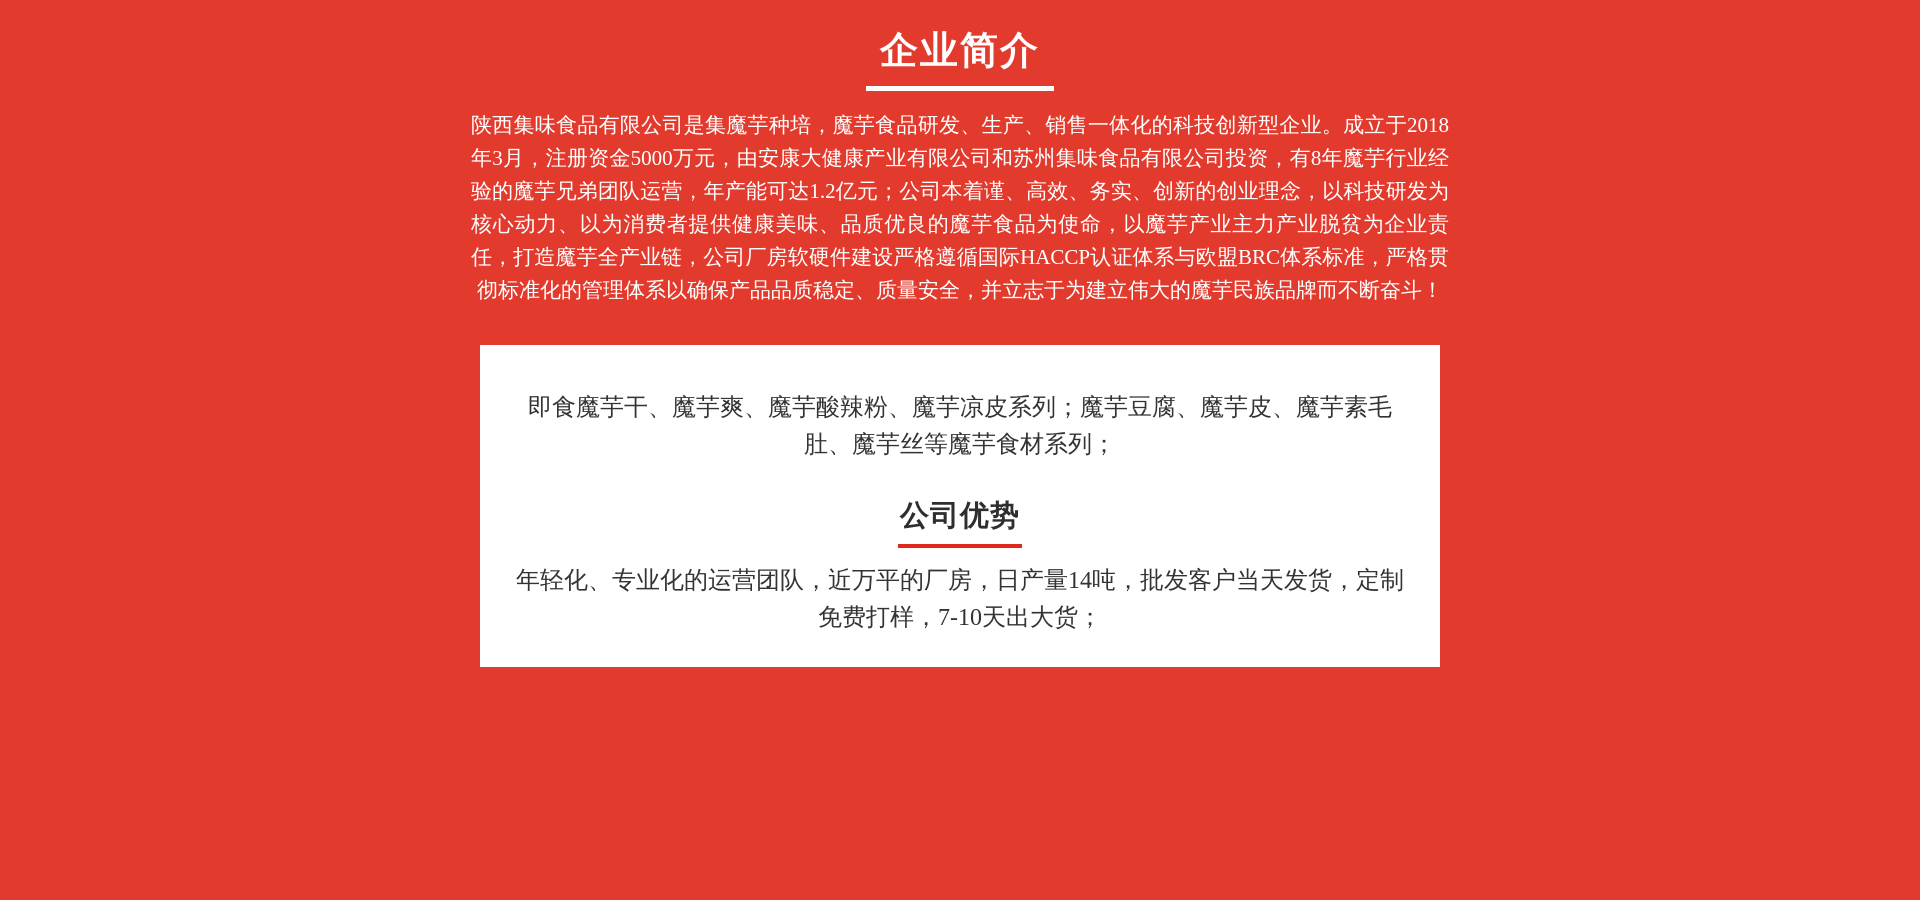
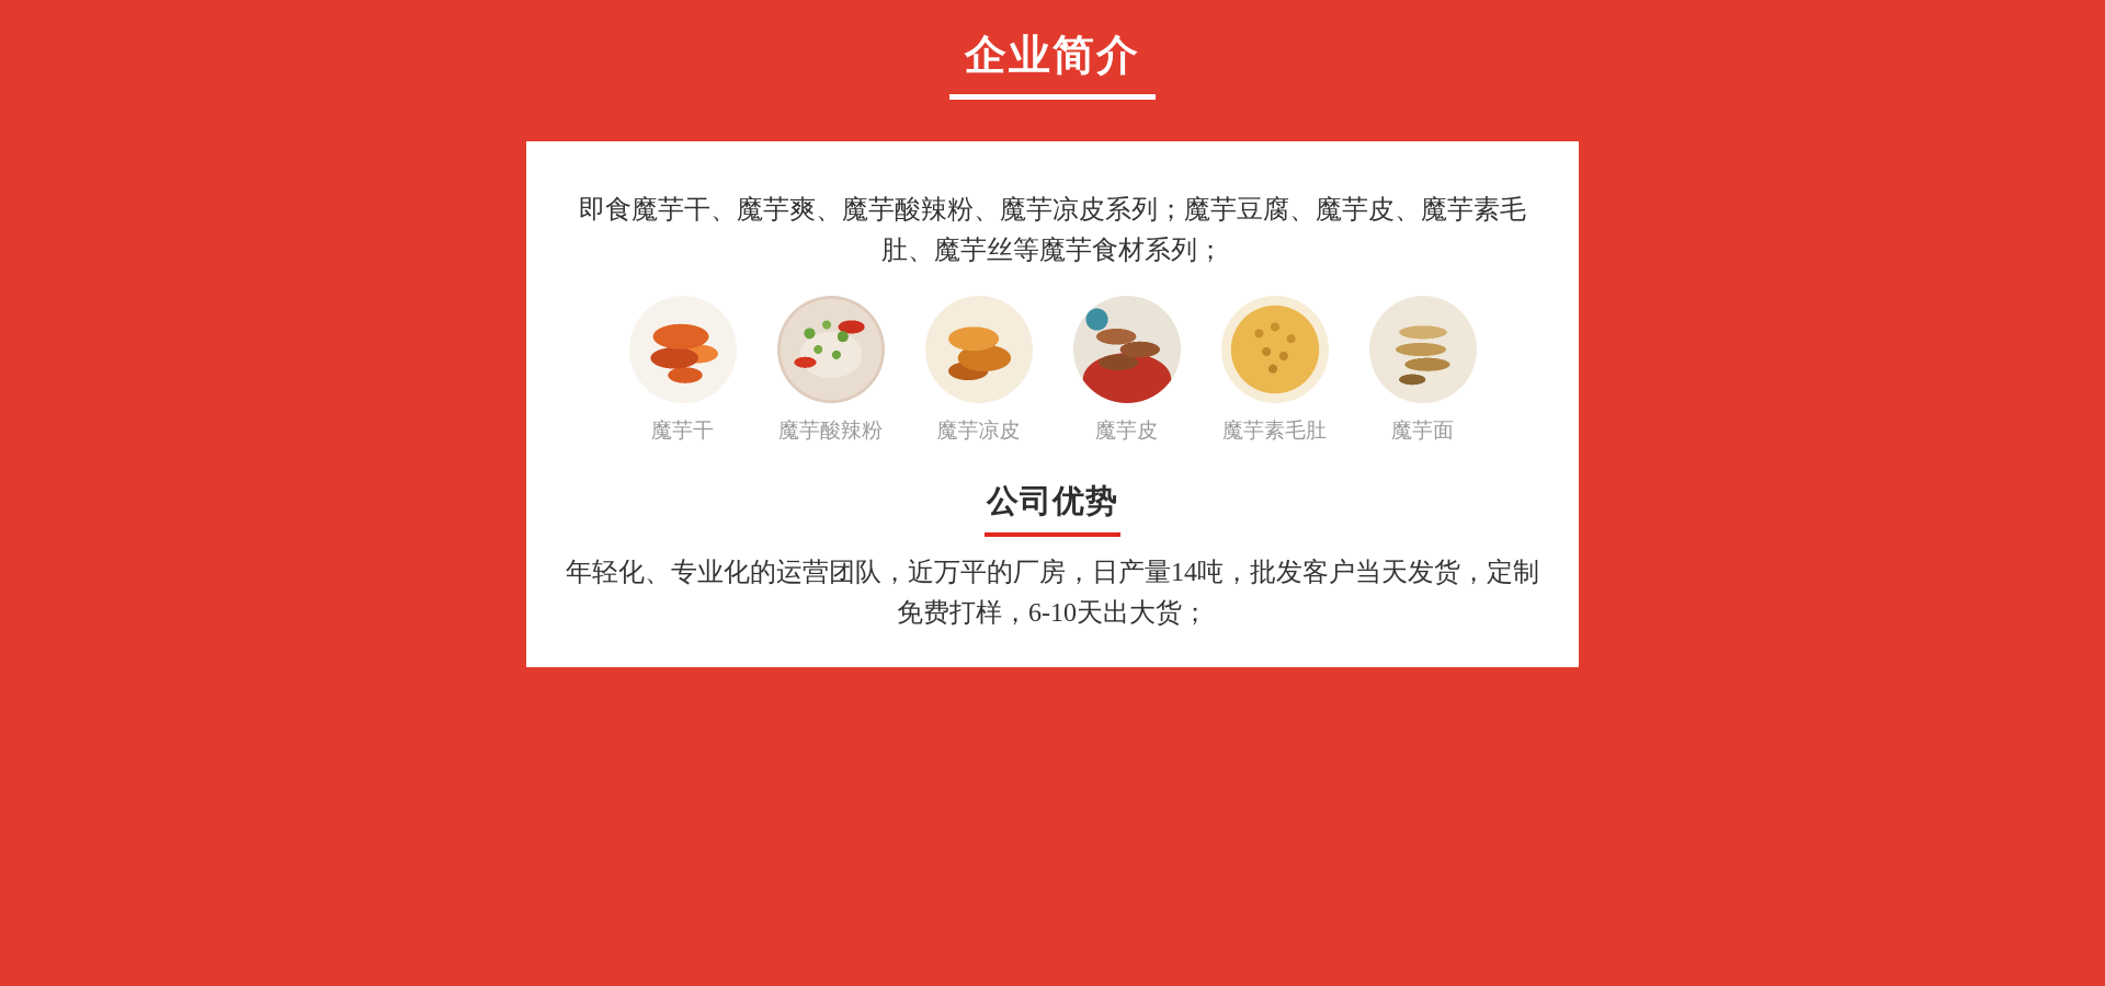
  企业简介
- 陕西集味食品有限公司是集魔芋种培，魔芋食品研发、生产、销售一体化的科技创新型企业。成立于2018年3月，注册资金5000万元，由安康大健康产业有限公司和苏州集味食品有限公司投资，有8年魔芋行业经验的魔芋兄弟团队运营，年产能可达1.2亿元；公司本着谨、高效、务实、创新的创业理念，以科技研发为核心动力、以为消费者提供健康美味、品质优良的魔芋食品为使命，以魔芋产业主力产业脱贫为企业责任，打造魔芋全产业链，公司厂房软硬件建设严格遵循国际HACCP认证体系与欧盟BRC体系标准，严格贯彻标准化的管理体系以确保产品品质稳定、质量安全，并立志于为建立伟大的魔芋民族品牌而不断奋斗！
  即食魔芋干、魔芋爽、魔芋酸辣粉、魔芋凉皮系列；魔芋豆腐、魔芋皮、魔芋素毛肚、魔芋丝等魔芋食材系列；
+ 魔芋干
+ 魔芋酸辣粉
+ 魔芋凉皮
+ 魔芋皮
+ 魔芋素毛肚
+ 魔芋面
  公司优势
- 年轻化、专业化的运营团队，近万平的厂房，日产量14吨，批发客户当天发货，定制免费打样，7-10天出大货；
+ 年轻化、专业化的运营团队，近万平的厂房，日产量14吨，批发客户当天发货，定制免费打样，6-10天出大货；
